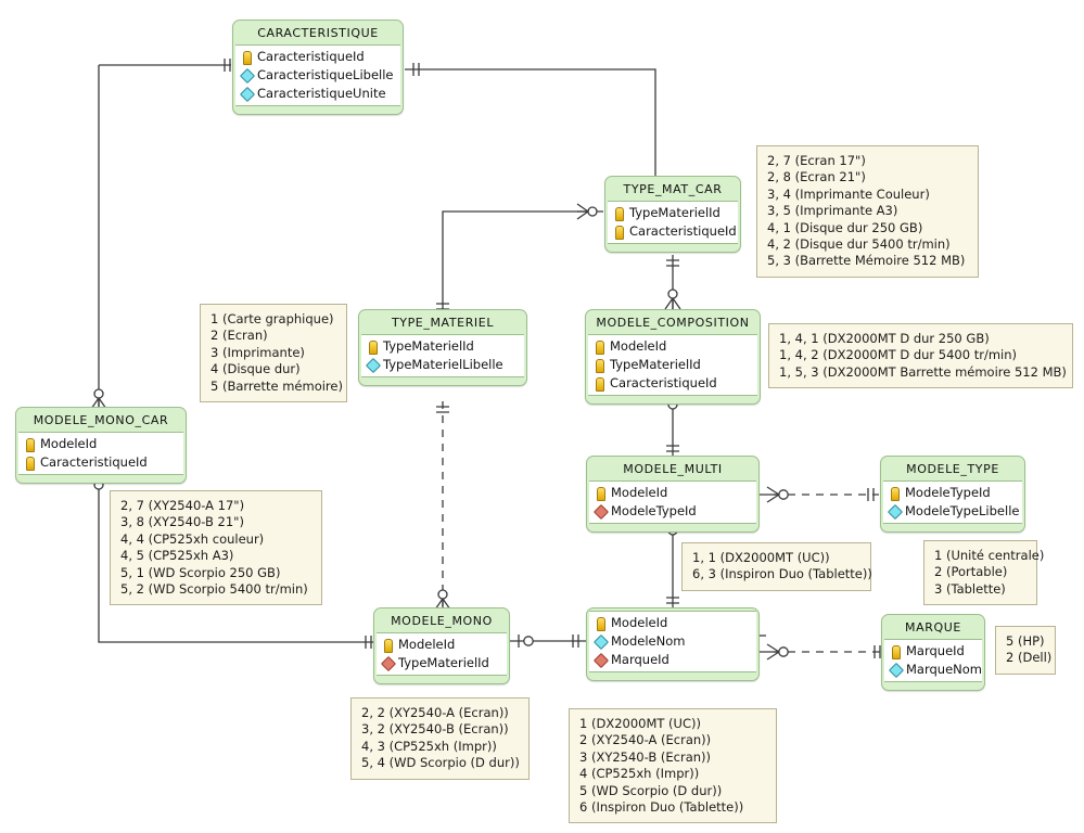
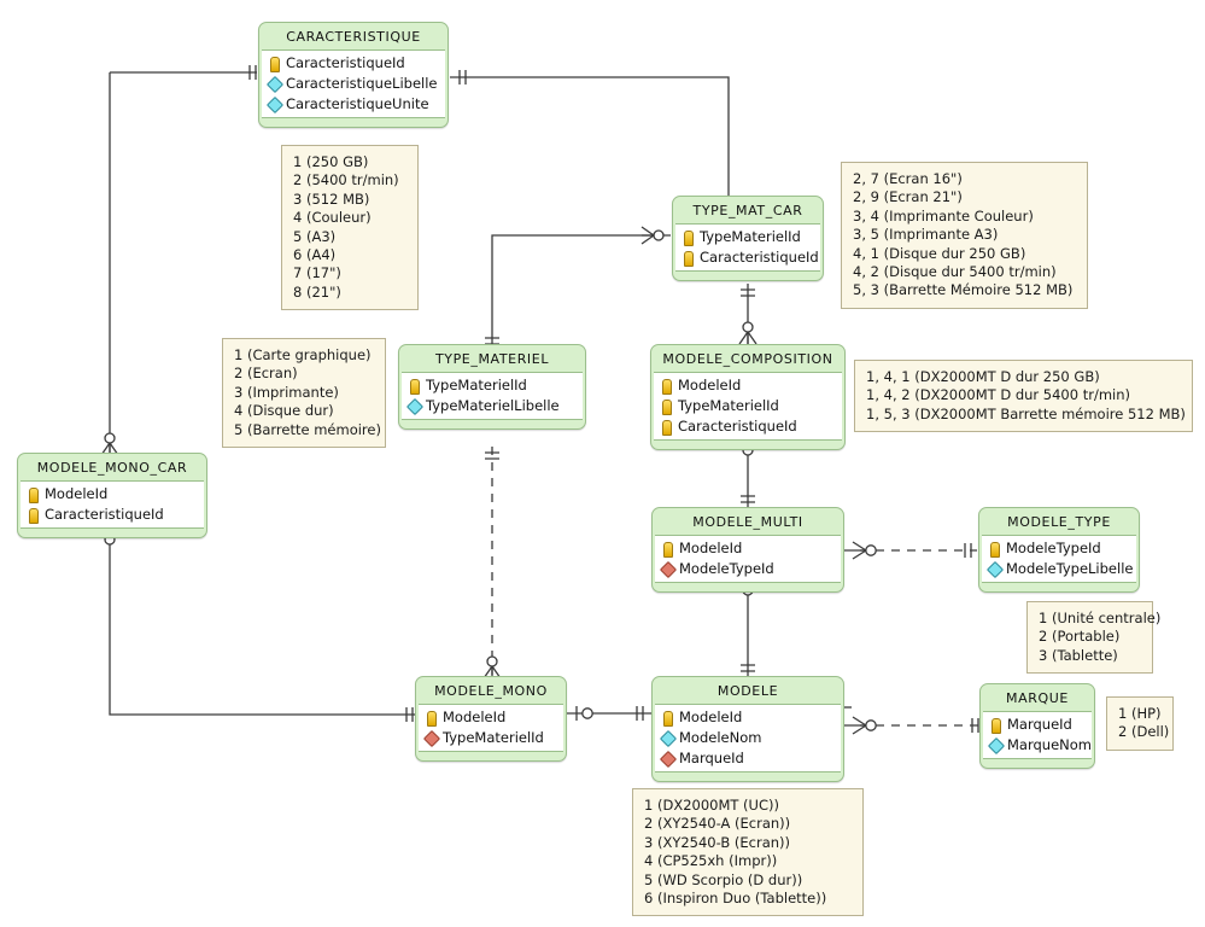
  CARACTERISTIQUE
  CaracteristiqueId
  CaracteristiqueLibelle
  CaracteristiqueUnite
  TYPE_MAT_CAR
  TypeMaterielId
  CaracteristiqueId
  TYPE_MATERIEL
  TypeMaterielId
  TypeMaterielLibelle
  MODELE_COMPOSITION
  ModeleId
  TypeMaterielId
  CaracteristiqueId
  MODELE_MONO_CAR
  ModeleId
  CaracteristiqueId
  MODELE_MULTI
  ModeleId
  ModeleTypeId
  MODELE_TYPE
  ModeleTypeId
  ModeleTypeLibelle
  MODELE_MONO
  ModeleId
  TypeMaterielId
+ MODELE
  ModeleId
  ModeleNom
  MarqueId
  MARQUE
  MarqueId
  MarqueNom
+ 1 (250 GB)
+ 2 (5400 tr/min)
+ 3 (512 MB)
+ 4 (Couleur)
+ 5 (A3)
+ 6 (A4)
+ 7 (17")
+ 8 (21")
- 2, 7 (Ecran 17")
+ 2, 7 (Ecran 16")
- 2, 8 (Ecran 21")
+ 2, 9 (Ecran 21")
  3, 4 (Imprimante Couleur)
  3, 5 (Imprimante A3)
  4, 1 (Disque dur 250 GB)
  4, 2 (Disque dur 5400 tr/min)
  5, 3 (Barrette Mémoire 512 MB)
  1 (Carte graphique)
  2 (Ecran)
  3 (Imprimante)
  4 (Disque dur)
  5 (Barrette mémoire)
  1, 4, 1 (DX2000MT D dur 250 GB)
  1, 4, 2 (DX2000MT D dur 5400 tr/min)
  1, 5, 3 (DX2000MT Barrette mémoire 512 MB)
- 2, 7 (XY2540-A 17")
- 3, 8 (XY2540-B 21")
- 4, 4 (CP525xh couleur)
- 4, 5 (CP525xh A3)
- 5, 1 (WD Scorpio 250 GB)
- 5, 2 (WD Scorpio 5400 tr/min)
- 1, 1 (DX2000MT (UC))
- 6, 3 (Inspiron Duo (Tablette))
  1 (Unité centrale)
  2 (Portable)
  3 (Tablette)
- 2, 2 (XY2540-A (Ecran))
- 3, 2 (XY2540-B (Ecran))
- 4, 3 (CP525xh (Impr))
- 5, 4 (WD Scorpio (D dur))
  1 (DX2000MT (UC))
  2 (XY2540-A (Ecran))
  3 (XY2540-B (Ecran))
  4 (CP525xh (Impr))
  5 (WD Scorpio (D dur))
  6 (Inspiron Duo (Tablette))
- 5 (HP)
+ 1 (HP)
  2 (Dell)
